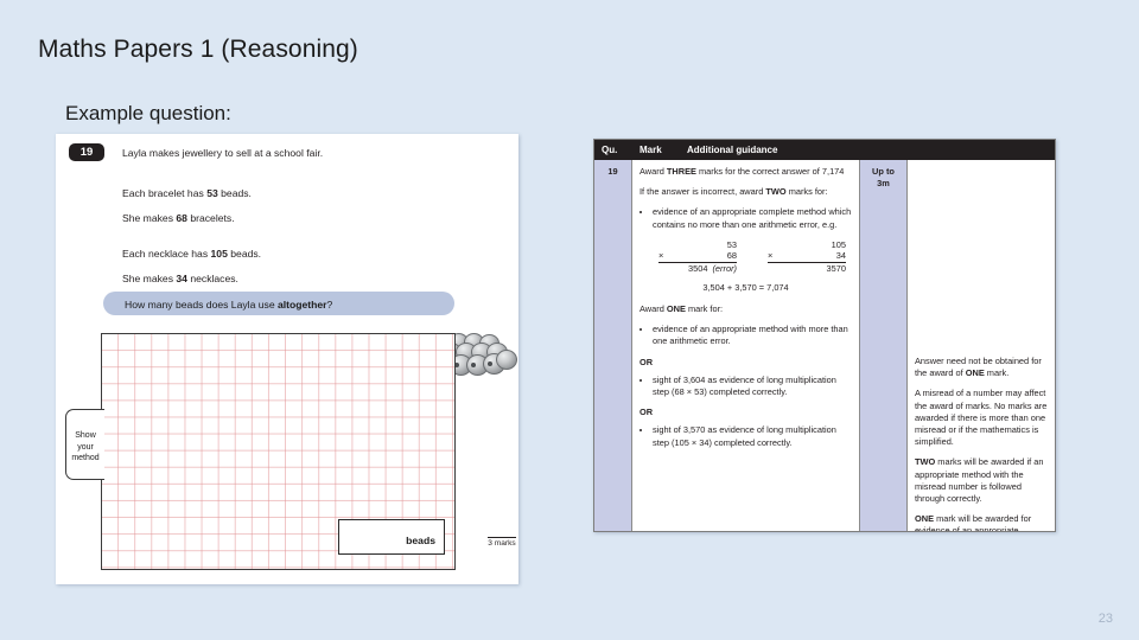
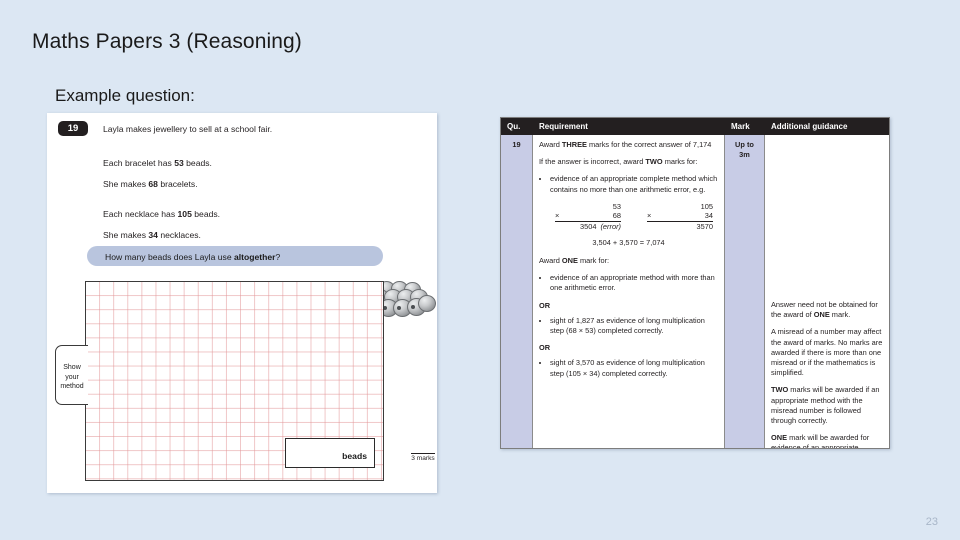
- Maths Papers 1 (Reasoning)
+ Maths Papers 3 (Reasoning)
  Example question:
  23
  19
  Layla makes jewellery to sell at a school fair.
  Each bracelet has 53 beads.
  She makes 68 bracelets.
  Each necklace has 105 beads.
  She makes 34 necklaces.
  How many beads does Layla use altogether?
  beads
  Qu.
+ Requirement
  Mark
  Additional guidance
  19
  Award THREE marks for the correct answer of 7,174
  If the answer is incorrect, award TWO marks for:
  evidence of an appropriate complete method which contains no more than one arithmetic error, e.g.
  53
  ×
  68
  3504
  (error)
  105
  ×
  34
  3570
  3,504 + 3,570 = 7,074
  Award ONE mark for:
  evidence of an appropriate method with more than one arithmetic error.
  OR
- sight of 3,604 as evidence of long multiplication step (68 × 53) completed correctly.
+ sight of 1,827 as evidence of long multiplication step (68 × 53) completed correctly.
  OR
  sight of 3,570 as evidence of long multiplication step (105 × 34) completed correctly.
  Up to
  3m
  Answer need not be obtained for the award of ONE mark.
  A misread of a number may affect the award of marks. No marks are awarded if there is more than one misread or if the mathematics is simplified.
  TWO marks will be awarded if an appropriate method with the misread number is followed through correctly.
